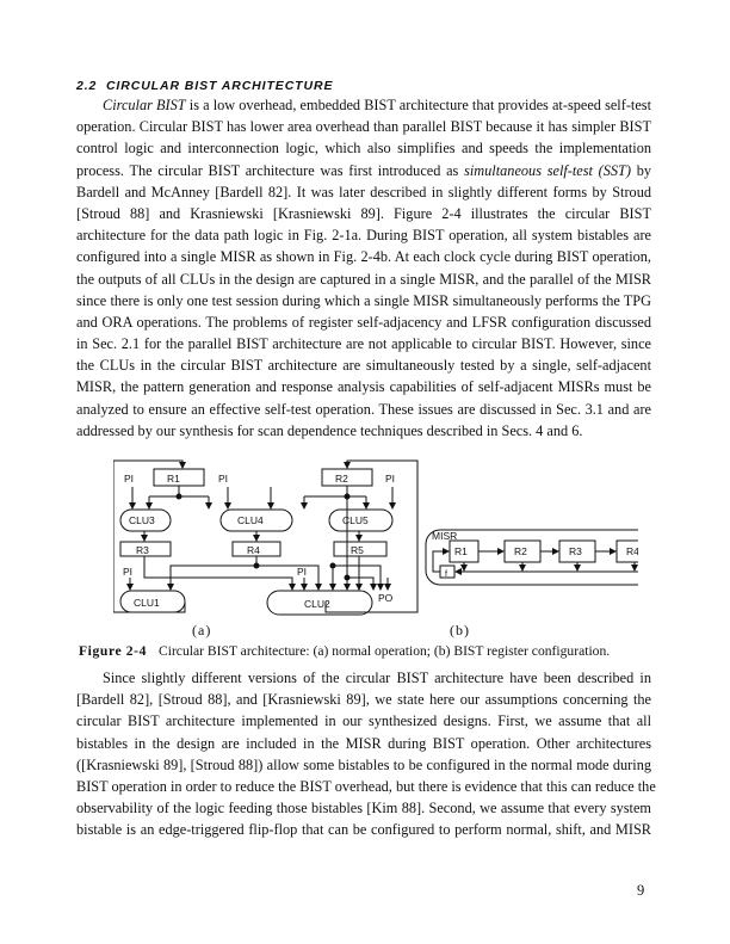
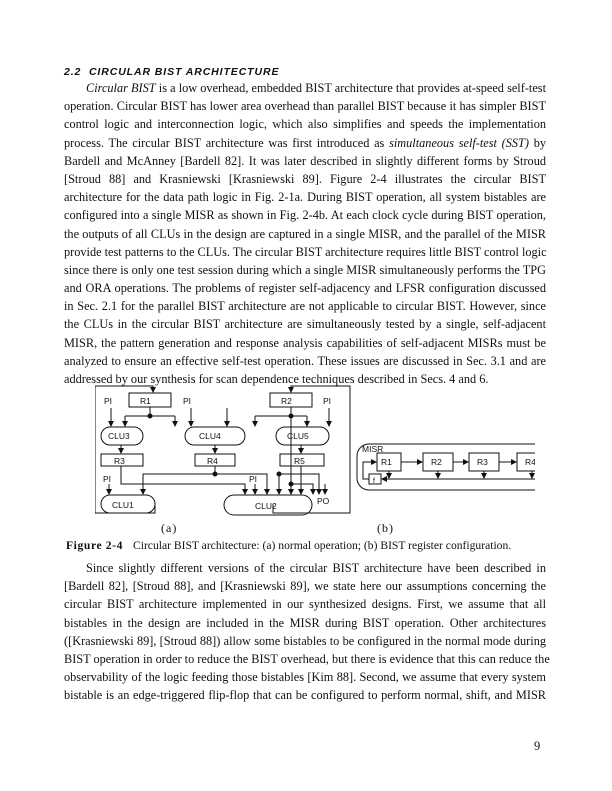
  2.2 CIRCULAR BIST ARCHITECTURE
  Circular BIST is a low overhead, embedded BIST architecture that provides at-speed self-test
  operation. Circular BIST has lower area overhead than parallel BIST because it has simpler BIST
  control logic and interconnection logic, which also simplifies and speeds the implementation
  process. The circular BIST architecture was first introduced as simultaneous self-test (SST) by
  Bardell and McAnney [Bardell 82]. It was later described in slightly different forms by Stroud
  [Stroud 88] and Krasniewski [Krasniewski 89]. Figure 2-4 illustrates the circular BIST
  architecture for the data path logic in Fig. 2-1a. During BIST operation, all system bistables are
  configured into a single MISR as shown in Fig. 2-4b. At each clock cycle during BIST operation,
  the outputs of all CLUs in the design are captured in a single MISR, and the parallel of the MISR
+ provide test patterns to the CLUs. The circular BIST architecture requires little BIST control logic
  since there is only one test session during which a single MISR simultaneously performs the TPG
  and ORA operations. The problems of register self-adjacency and LFSR configuration discussed
  in Sec. 2.1 for the parallel BIST architecture are not applicable to circular BIST. However, since
  the CLUs in the circular BIST architecture are simultaneously tested by a single, self-adjacent
  MISR, the pattern generation and response analysis capabilities of self-adjacent MISRs must be
  analyzed to ensure an effective self-test operation. These issues are discussed in Sec. 3.1 and are
  addressed by our synthesis for scan dependence techniques described in Secs. 4 and 6.
  PI
  R1
  PI
  R2
  PI
  CLU3
  CLU4
  CLU5
  R3
  R4
  R5
  PI
  PI
  PO
  CLU1
  CLU2
  MISR
  R1
  R2
  R3
  R4
  (a)
  (b)
  Figure 2-4 Circular BIST architecture: (a) normal operation; (b) BIST register configuration.
  Since slightly different versions of the circular BIST architecture have been described in
  [Bardell 82], [Stroud 88], and [Krasniewski 89], we state here our assumptions concerning the
  circular BIST architecture implemented in our synthesized designs. First, we assume that all
  bistables in the design are included in the MISR during BIST operation. Other architectures
  ([Krasniewski 89], [Stroud 88]) allow some bistables to be configured in the normal mode during
  BIST operation in order to reduce the BIST overhead, but there is evidence that this can reduce the
  observability of the logic feeding those bistables [Kim 88]. Second, we assume that every system
  bistable is an edge-triggered flip-flop that can be configured to perform normal, shift, and MISR
  9
